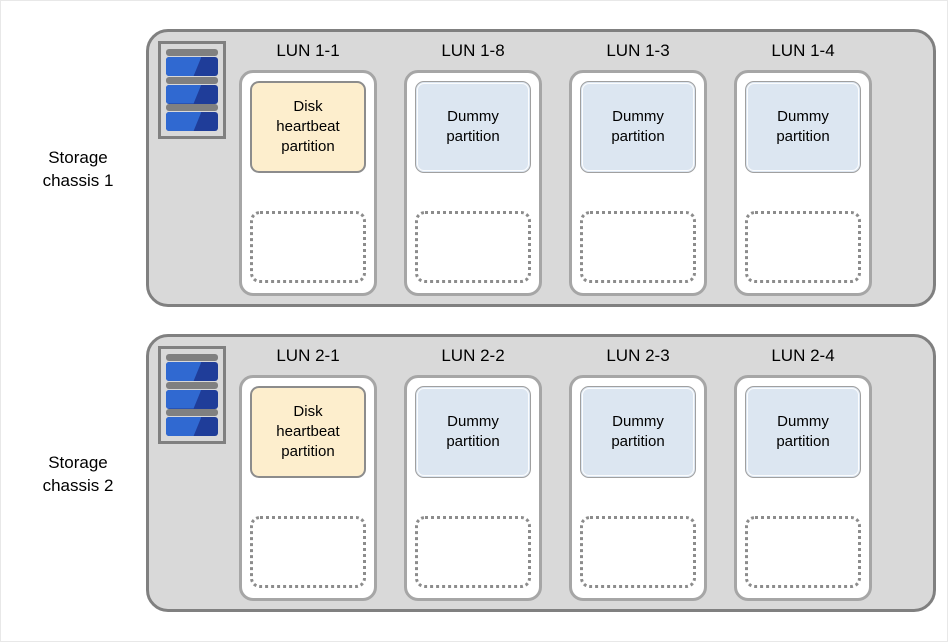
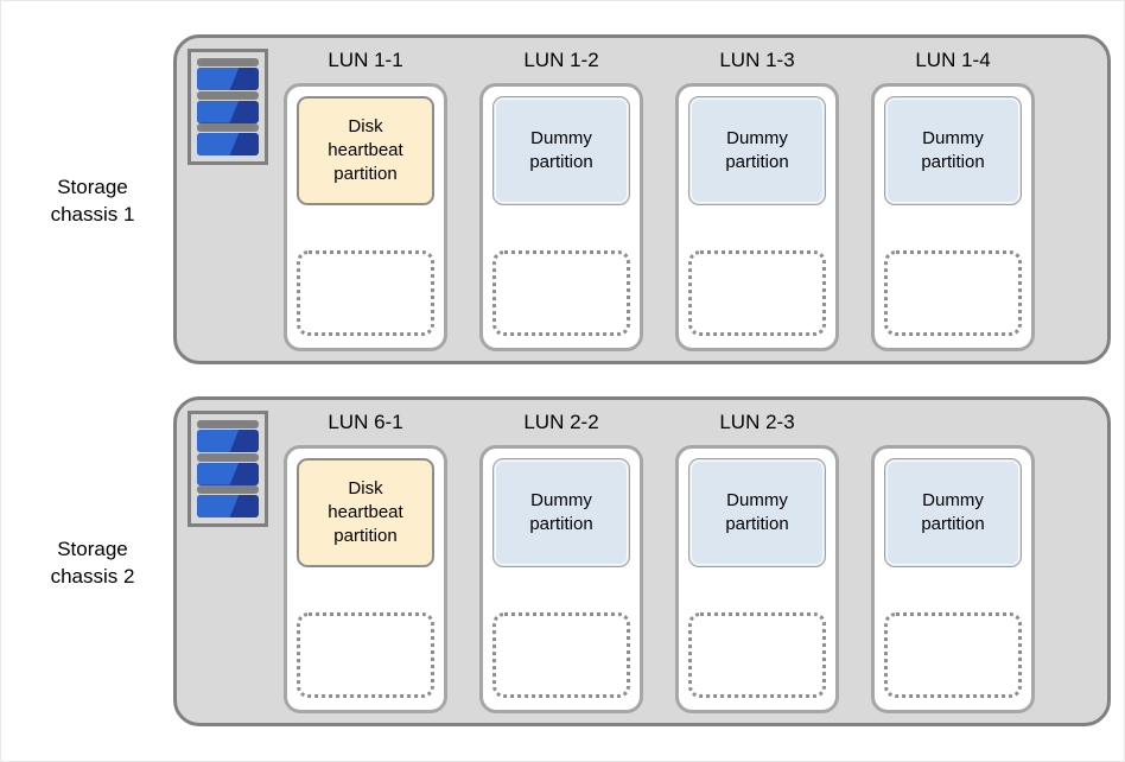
  Storage
  chassis 1
  LUN 1-1
  Disk
  heartbeat
  partition
- LUN 1-8
+ LUN 1-2
  Dummy
  partition
  LUN 1-3
  Dummy
  partition
  LUN 1-4
  Dummy
  partition
  Storage
  chassis 2
- LUN 2-1
+ LUN 6-1
  Disk
  heartbeat
  partition
  LUN 2-2
  Dummy
  partition
  LUN 2-3
  Dummy
  partition
- LUN 2-4
  Dummy
  partition
